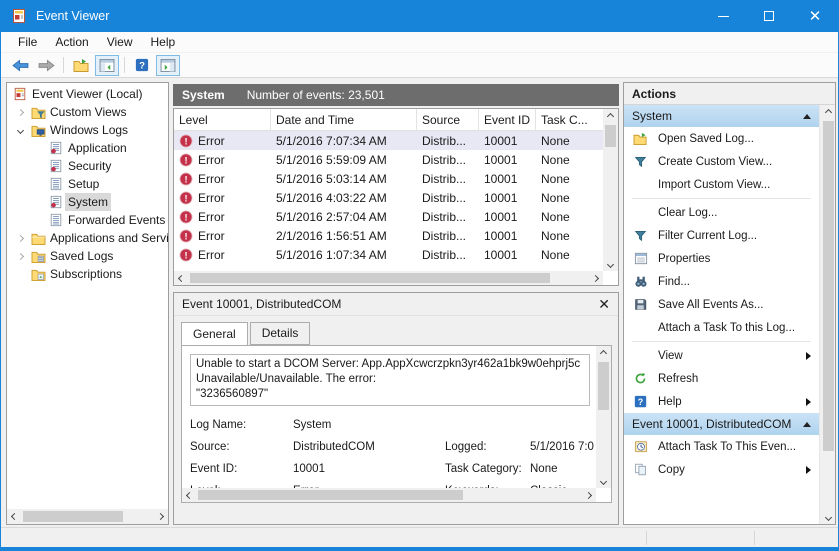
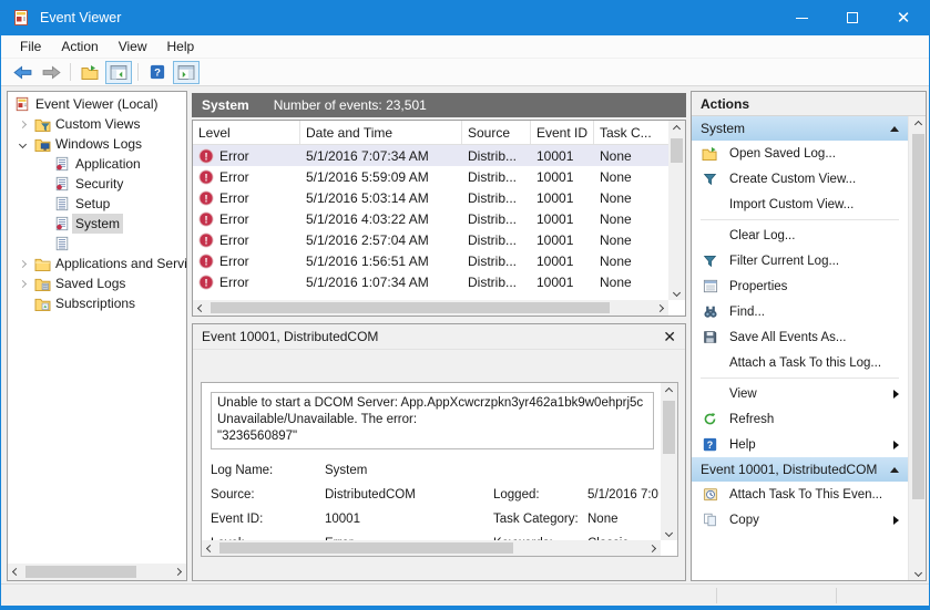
  Event Viewer
  ✕
  File
  Action
  View
  Help
  ?
  Event Viewer (Local)
  Custom Views
  Windows Logs
  Application
  Security
  Setup
  System
- Forwarded Events
  Applications and Servi
  Saved Logs
  Subscriptions
  System
  Number of events: 23,501
  Level
  Date and Time
  Source
  Event ID
  Task C...
  !
  Error
  5/1/2016 7:07:34 AM
  Distrib...
  10001
  None
  !
  Error
  5/1/2016 5:59:09 AM
  Distrib...
  10001
  None
  !
  Error
  5/1/2016 5:03:14 AM
  Distrib...
  10001
  None
  !
  Error
  5/1/2016 4:03:22 AM
  Distrib...
  10001
  None
  !
  Error
  5/1/2016 2:57:04 AM
  Distrib...
  10001
  None
  !
  Error
- 2/1/2016 1:56:51 AM
+ 5/1/2016 1:56:51 AM
  Distrib...
  10001
  None
  !
  Error
  5/1/2016 1:07:34 AM
  Distrib...
  10001
  None
  Event 10001, DistributedCOM
  ✕
- General
- Details
  Unable to start a DCOM Server: App.AppXcwcrzpkn3yr462a1bk9w0ehprj5c
  Unavailable/Unavailable. The error:
  "3236560897"
  Log Name:
  System
  Source:
  DistributedCOM
  Logged:
  Event ID:
  10001
  Task Category:
  None
  Actions
  System
  Open Saved Log...
  Create Custom View...
  Import Custom View...
  Clear Log...
  Filter Current Log...
  Properties
  Find...
  Save All Events As...
  Attach a Task To this Log...
  View
  Refresh
  ?
  Help
  Event 10001, DistributedCOM
  Attach Task To This Even...
  Copy
